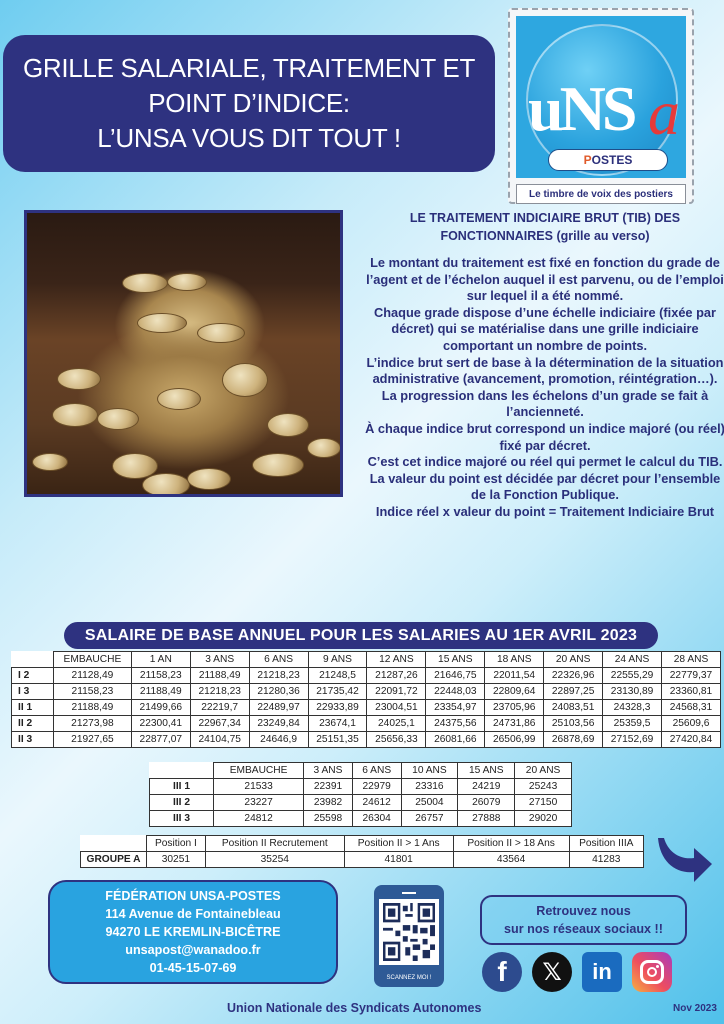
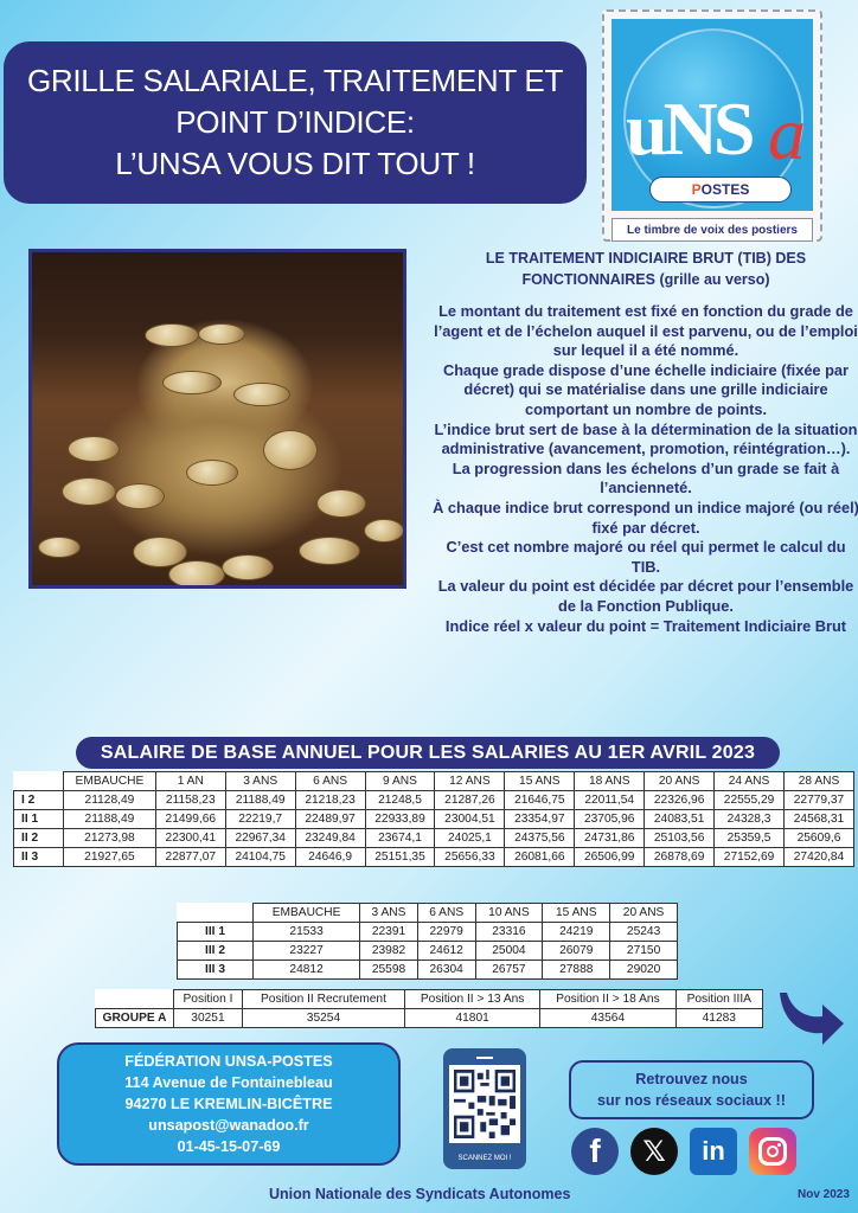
  GRILLE SALARIALE, TRAITEMENT ET
  POINT D’INDICE:
  L’UNSA VOUS DIT TOUT !
  uNS
  a
  P
  OSTES
  Le timbre de voix des postiers
  LE TRAITEMENT INDICIAIRE BRUT (TIB) DES
  FONCTIONNAIRES (grille au verso)
  Le montant du traitement est fixé en fonction du grade de l’agent et de l’échelon auquel il est parvenu, ou de l’emploi sur lequel il a été nommé.
  Chaque grade dispose d’une échelle indiciaire (fixée par décret) qui se matérialise dans une grille indiciaire comportant un nombre de points.
  L’indice brut sert de base à la détermination de la situation administrative (avancement, promotion, réintégration…).
  La progression dans les échelons d’un grade se fait à l’ancienneté.
  À chaque indice brut correspond un indice majoré (ou réel) fixé par décret.
- C’est cet indice majoré ou réel qui permet le calcul du TIB.
+ C’est cet nombre majoré ou réel qui permet le calcul du TIB.
  La valeur du point est décidée par décret pour l’ensemble de la Fonction Publique.
  Indice réel x valeur du point = Traitement Indiciaire Brut
  SALAIRE DE BASE ANNUEL POUR LES SALARIES AU 1ER AVRIL 2023
  	EMBAUCHE	1 AN	3 ANS	6 ANS	9 ANS	12 ANS	15 ANS	18 ANS	20 ANS	24 ANS	28 ANS
  I 2	21128,49	21158,23	21188,49	21218,23	21248,5	21287,26	21646,75	22011,54	22326,96	22555,29	22779,37
- I 3	21158,23	21188,49	21218,23	21280,36	21735,42	22091,72	22448,03	22809,64	22897,25	23130,89	23360,81
  II 1	21188,49	21499,66	22219,7	22489,97	22933,89	23004,51	23354,97	23705,96	24083,51	24328,3	24568,31
  II 2	21273,98	22300,41	22967,34	23249,84	23674,1	24025,1	24375,56	24731,86	25103,56	25359,5	25609,6
  II 3	21927,65	22877,07	24104,75	24646,9	25151,35	25656,33	26081,66	26506,99	26878,69	27152,69	27420,84
  	EMBAUCHE	3 ANS	6 ANS	10 ANS	15 ANS	20 ANS
  III 1	21533	22391	22979	23316	24219	25243
  III 2	23227	23982	24612	25004	26079	27150
  III 3	24812	25598	26304	26757	27888	29020
- 	Position I	Position II Recrutement	Position II > 1 Ans	Position II > 18 Ans	Position IIIA
+ 	Position I	Position II Recrutement	Position II > 13 Ans	Position II > 18 Ans	Position IIIA
  GROUPE A	30251	35254	41801	43564	41283
  FÉDÉRATION UNSA-POSTES
  114 Avenue de Fontainebleau
  94270 LE KREMLIN-BICÊTRE
  unsapost@wanadoo.fr
  01-45-15-07-69
  Retrouvez nous
  sur nos réseaux sociaux !!
  f
  𝕏
  in
  Union Nationale des Syndicats Autonomes
  Nov 2023
